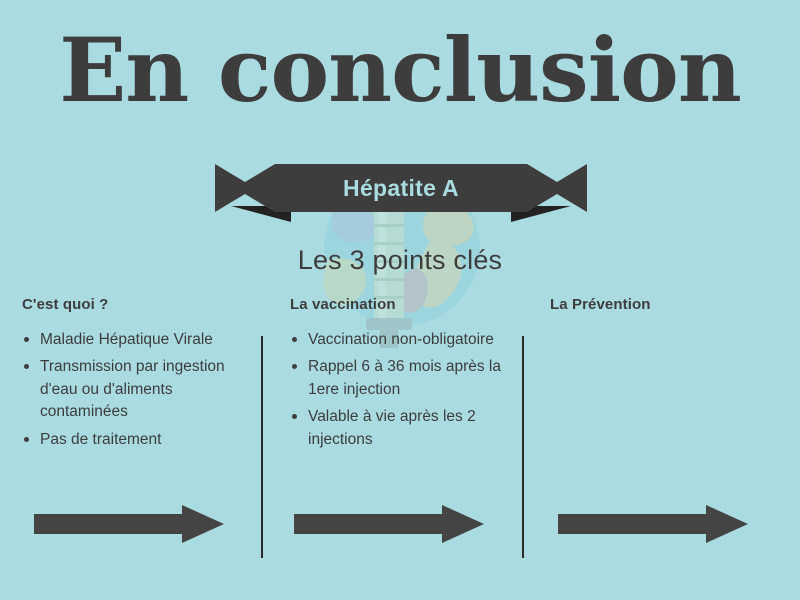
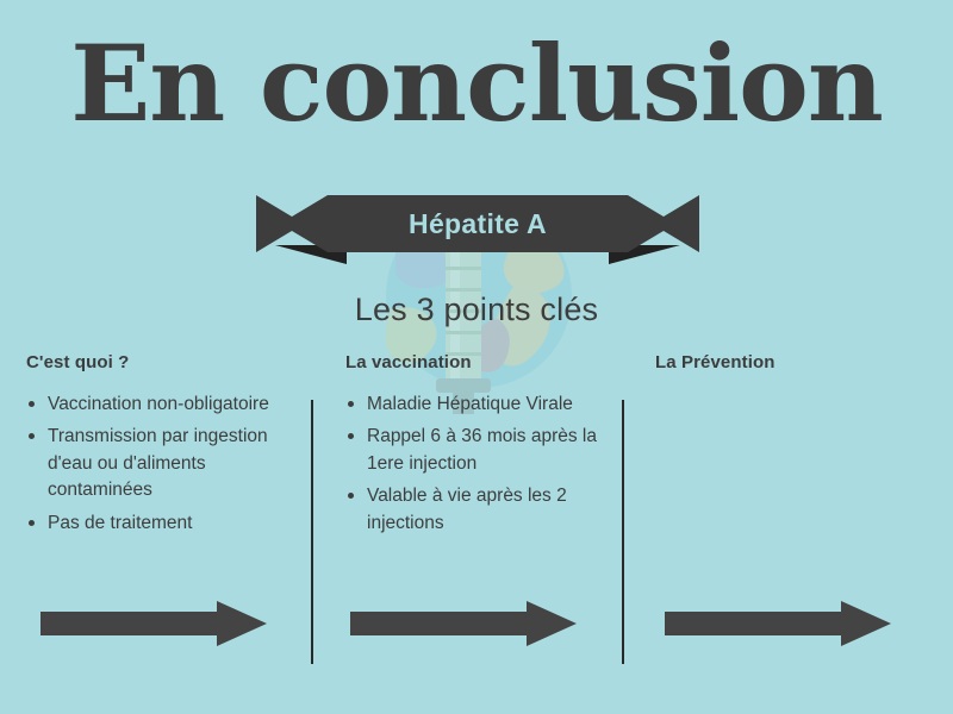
  En conclusion
  Hépatite A
  Les 3 points clés
  C'est quoi ?
- Maladie Hépatique Virale
+ Vaccination non-obligatoire
  Transmission par ingestion d'eau ou d'aliments contaminées
  Pas de traitement
  La vaccination
- Vaccination non-obligatoire
+ Maladie Hépatique Virale
  Rappel 6 à 36 mois après la 1ere injection
  Valable à vie après les 2 injections
  La Prévention
